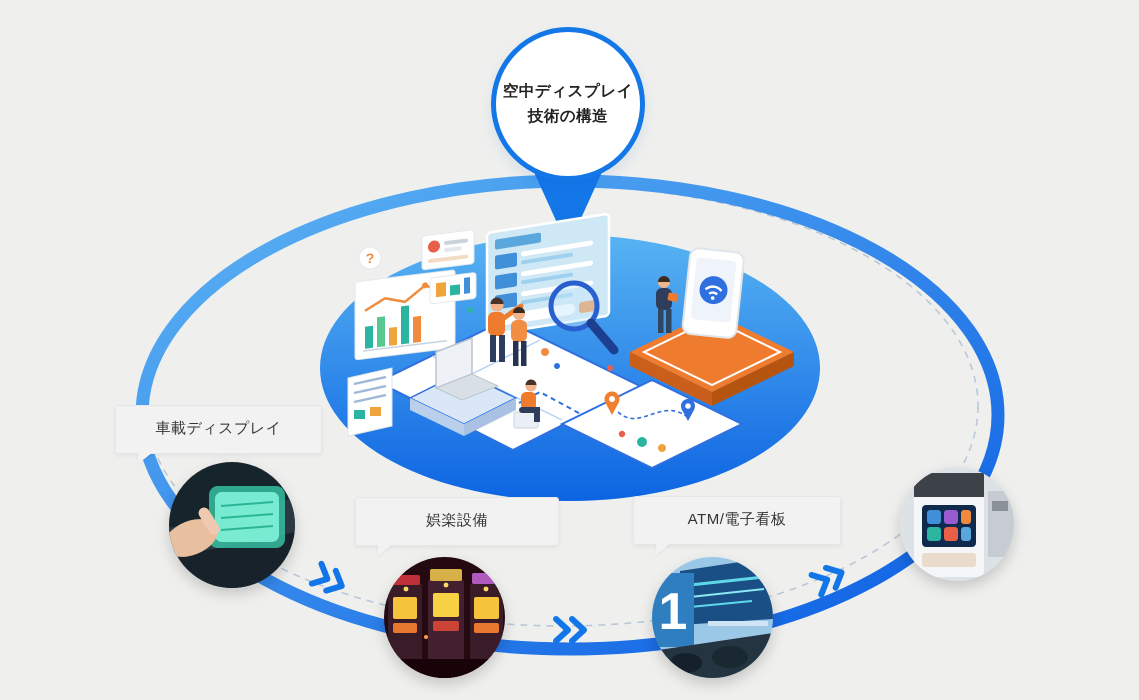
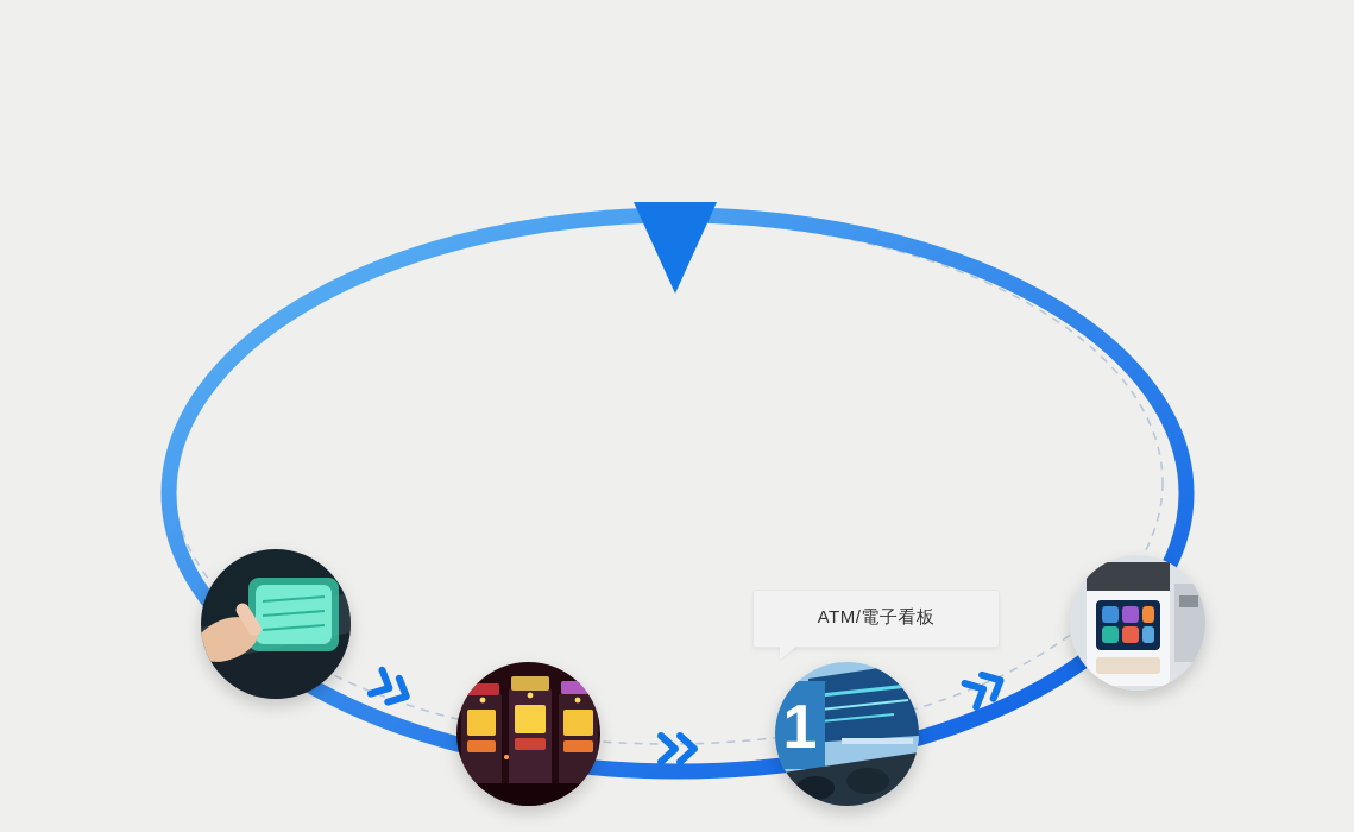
- ?
- 空中ディスプレイ
- 技術の構造
- 車載ディスプレイ
- 娯楽設備
  ATM/電子看板
  1
